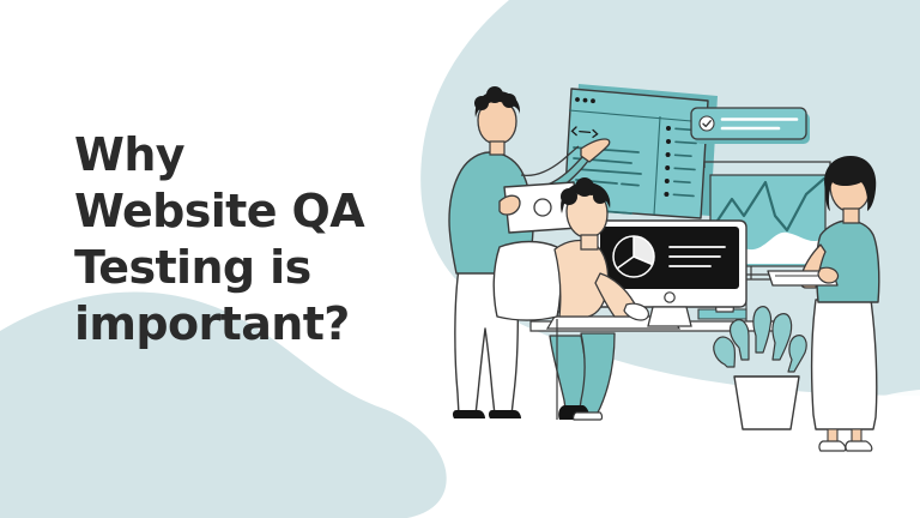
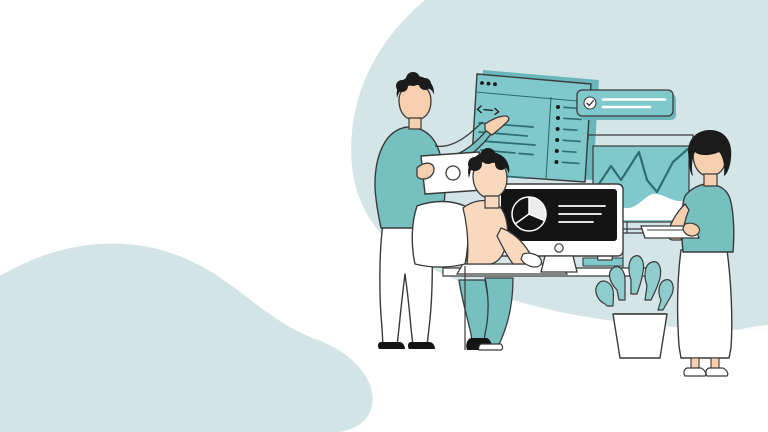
- Why
- Website QA
- Testing is
- important?
